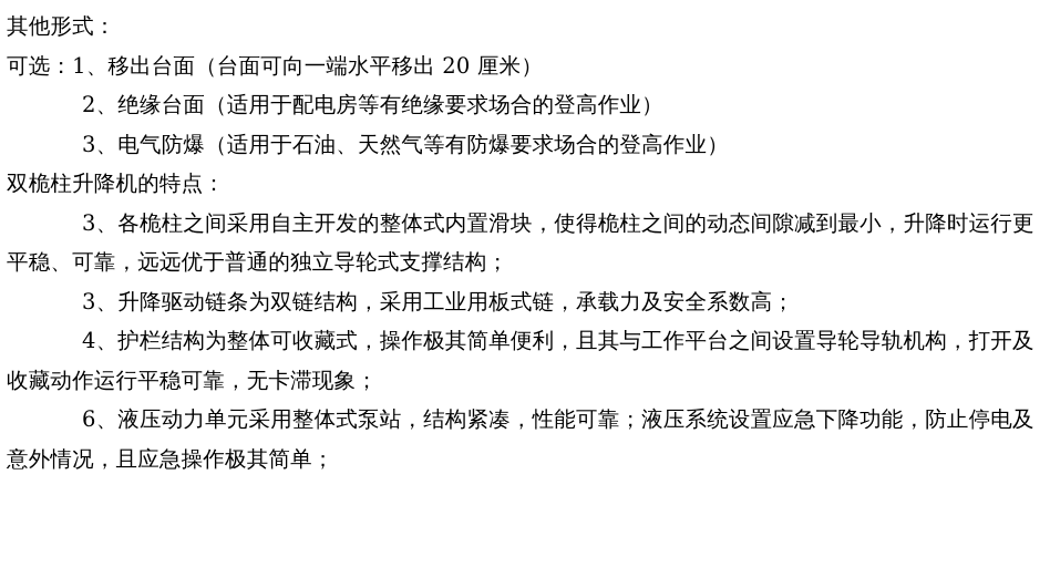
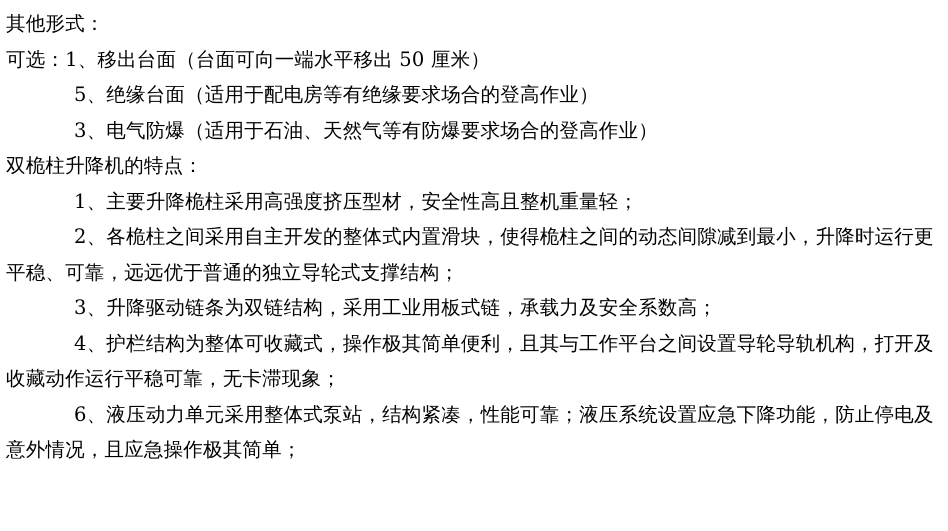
  其他形式：
- 可选：1、移出台面（台面可向一端水平移出 20 厘米）
+ 可选：1、移出台面（台面可向一端水平移出 50 厘米）
- 2、绝缘台面（适用于配电房等有绝缘要求场合的登高作业）
+ 5、绝缘台面（适用于配电房等有绝缘要求场合的登高作业）
  3、电气防爆（适用于石油、天然气等有防爆要求场合的登高作业）
  双桅柱升降机的特点：
+ 1、主要升降桅柱采用高强度挤压型材，安全性高且整机重量轻；
- 3、各桅柱之间采用自主开发的整体式内置滑块，使得桅柱之间的动态间隙减到最小，升降时运行更平稳、可靠，远远优于普通的独立导轮式支撑结构；
+ 2、各桅柱之间采用自主开发的整体式内置滑块，使得桅柱之间的动态间隙减到最小，升降时运行更平稳、可靠，远远优于普通的独立导轮式支撑结构；
  3、升降驱动链条为双链结构，采用工业用板式链，承载力及安全系数高；
  4、护栏结构为整体可收藏式，操作极其简单便利，且其与工作平台之间设置导轮导轨机构，打开及收藏动作运行平稳可靠，无卡滞现象；
  6、液压动力单元采用整体式泵站，结构紧凑，性能可靠；液压系统设置应急下降功能，防止停电及意外情况，且应急操作极其简单；
